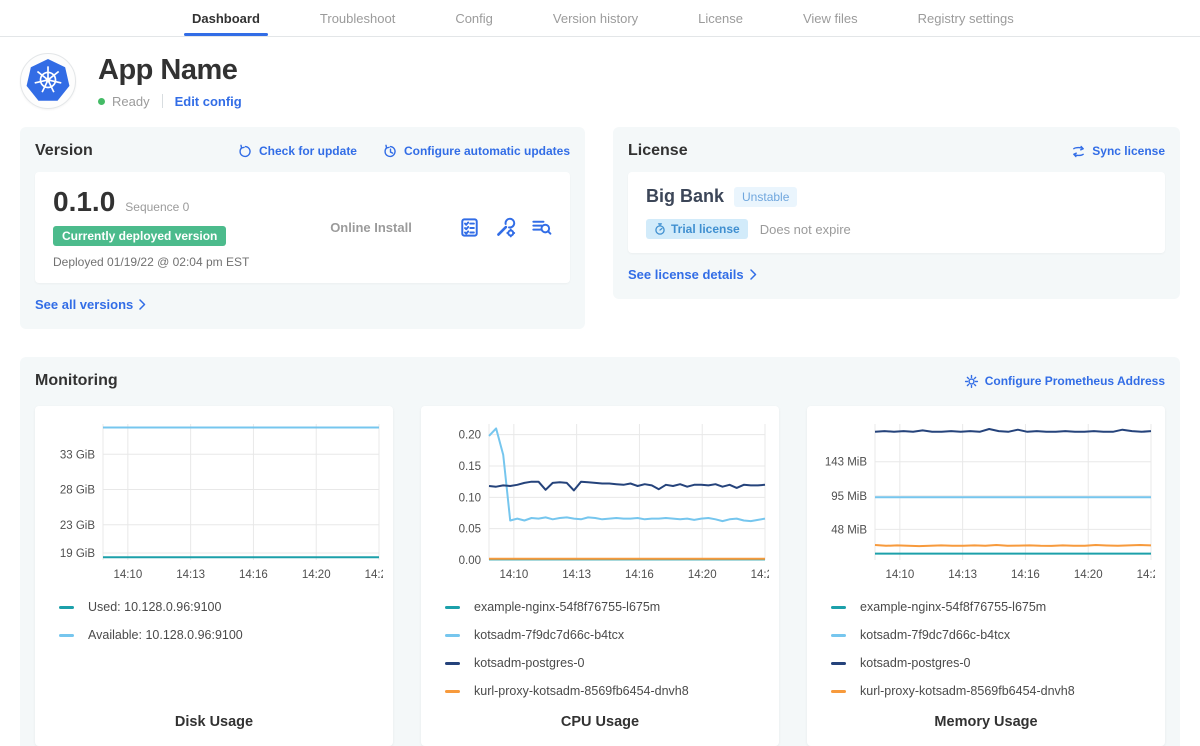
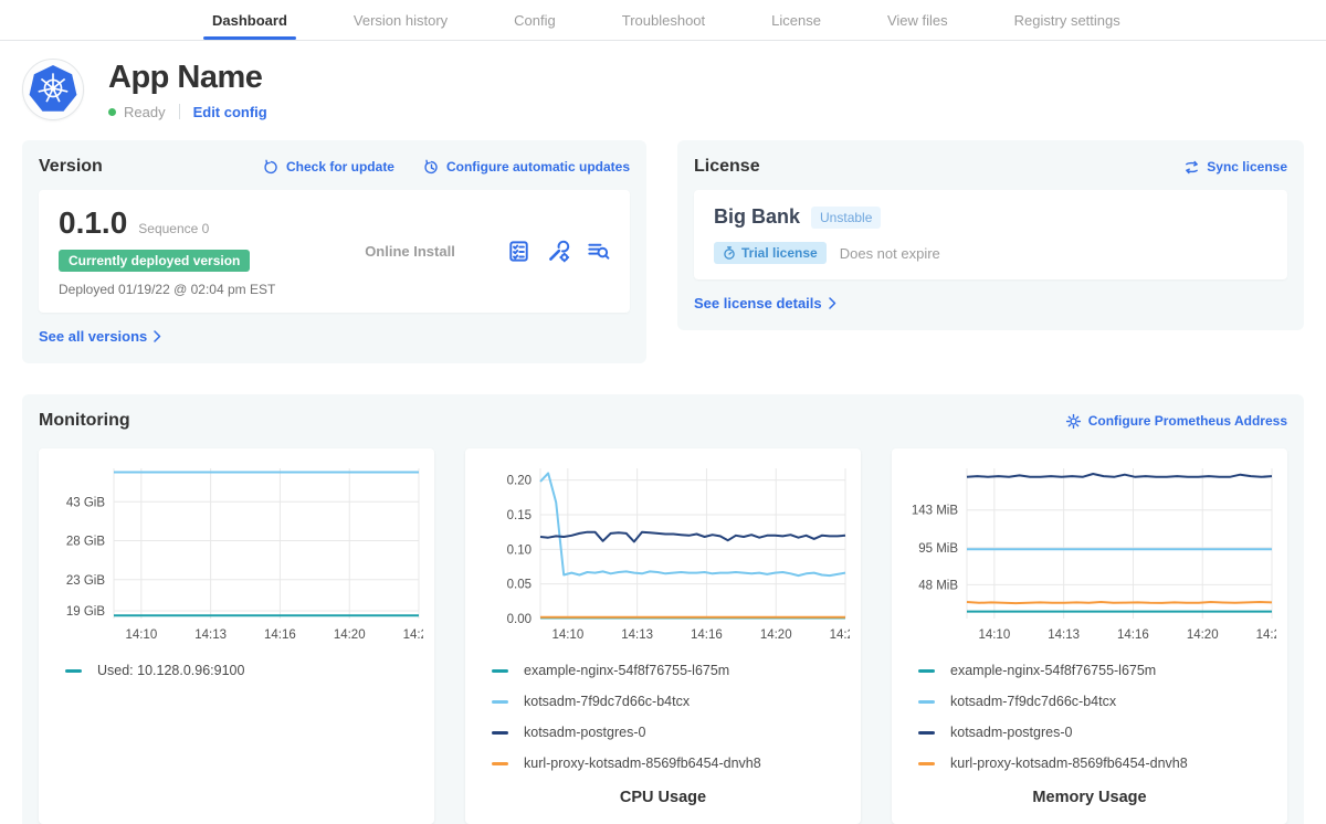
  Dashboard
- Troubleshoot
+ Version history
  Config
- Version history
+ Troubleshoot
  License
  View files
  Registry settings
  App Name
  Ready
  Edit config
  Version
  Check for update
  Configure automatic updates
  0.1.0
  Sequence 0
  Currently deployed version
  Deployed 01/19/22 @ 02:04 pm EST
  Online Install
  See all versions
  License
  Sync license
  Big Bank
  Unstable
  Trial license
  Does not expire
  See license details
  Monitoring
  Configure Prometheus Address
  14:10
  14:13
  14:16
  14:20
  19 GiB
  23 GiB
  28 GiB
- 33 GiB
+ 43 GiB
  Used: 10.128.0.96:9100
- Available: 10.128.0.96:9100
- Disk Usage
  14:10
  14:13
  14:16
  14:20
  0.00
  0.05
  0.10
  0.15
  0.20
  example-nginx-54f8f76755-l675m
  kotsadm-7f9dc7d66c-b4tcx
  kotsadm-postgres-0
  kurl-proxy-kotsadm-8569fb6454-dnvh8
  CPU Usage
  14:10
  14:13
  14:16
  14:20
  48 MiB
  95 MiB
  143 MiB
  example-nginx-54f8f76755-l675m
  kotsadm-7f9dc7d66c-b4tcx
  kotsadm-postgres-0
  kurl-proxy-kotsadm-8569fb6454-dnvh8
  Memory Usage
